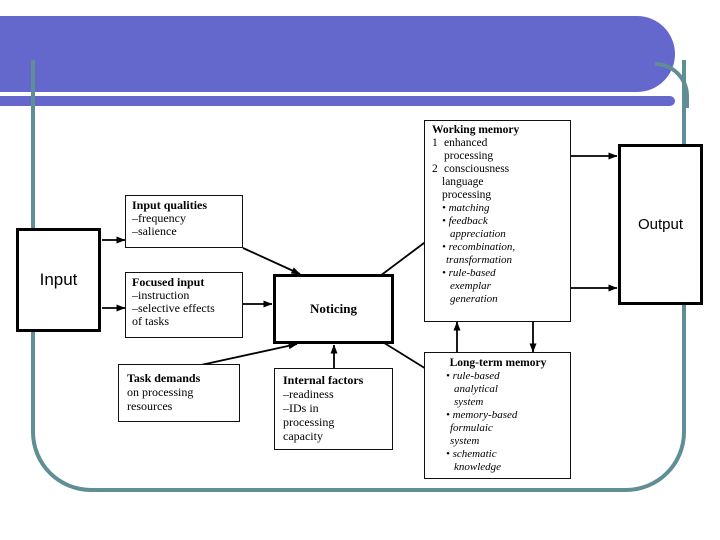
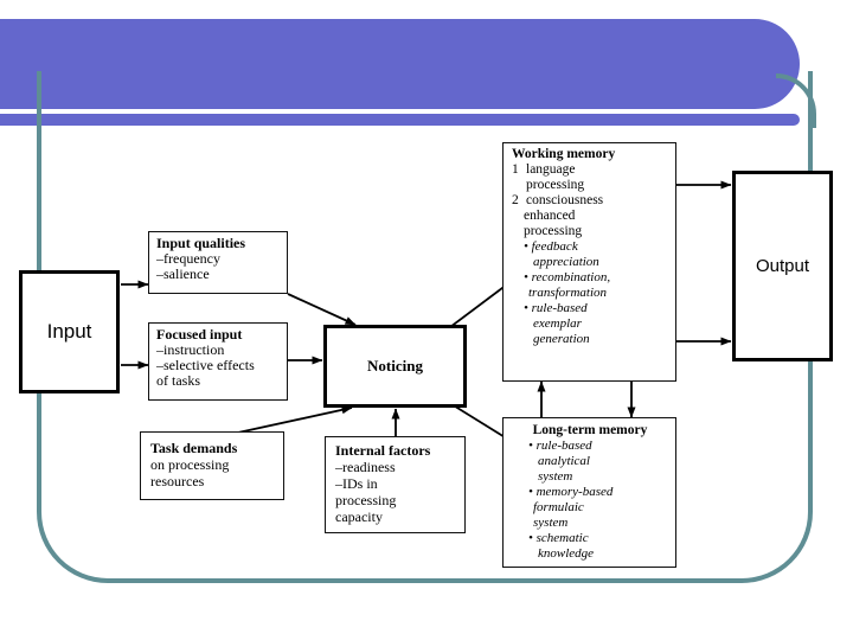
  Input
  Output
  Input qualities
  –frequency
  –salience
  Focused input
  –instruction
  –selective effects
  of tasks
  Task demands
  on processing
  resources
  Noticing
  Internal factors
  –readiness
  –IDs in
  processing
  capacity
  Working memory
  1
- enhanced
+ language
  processing
  2
  consciousness
- language
+ enhanced
  processing
- • matching
  • feedback
  appreciation
  • recombination,
  transformation
  • rule-based
  exemplar
  generation
  Long-term memory
  • rule-based
  analytical
  system
  • memory-based
  formulaic
  system
  • schematic
  knowledge
